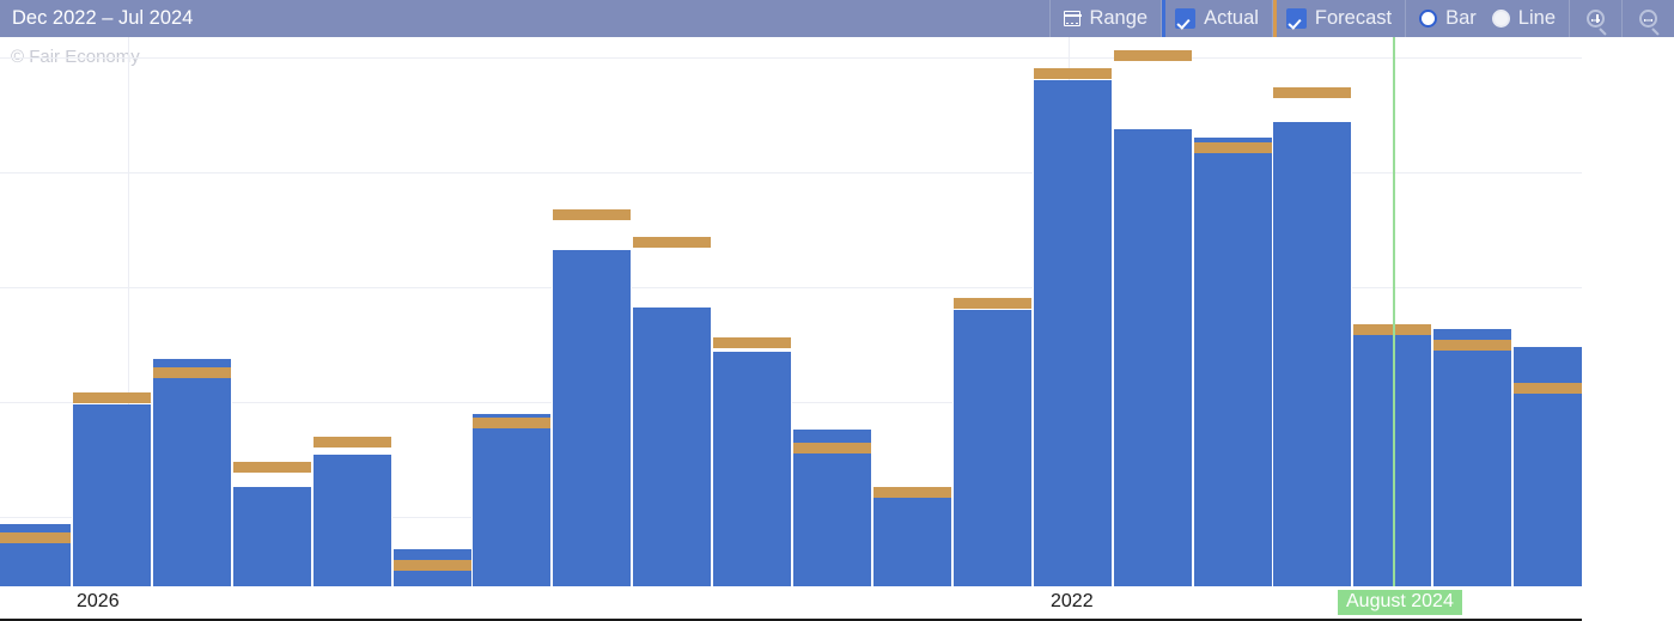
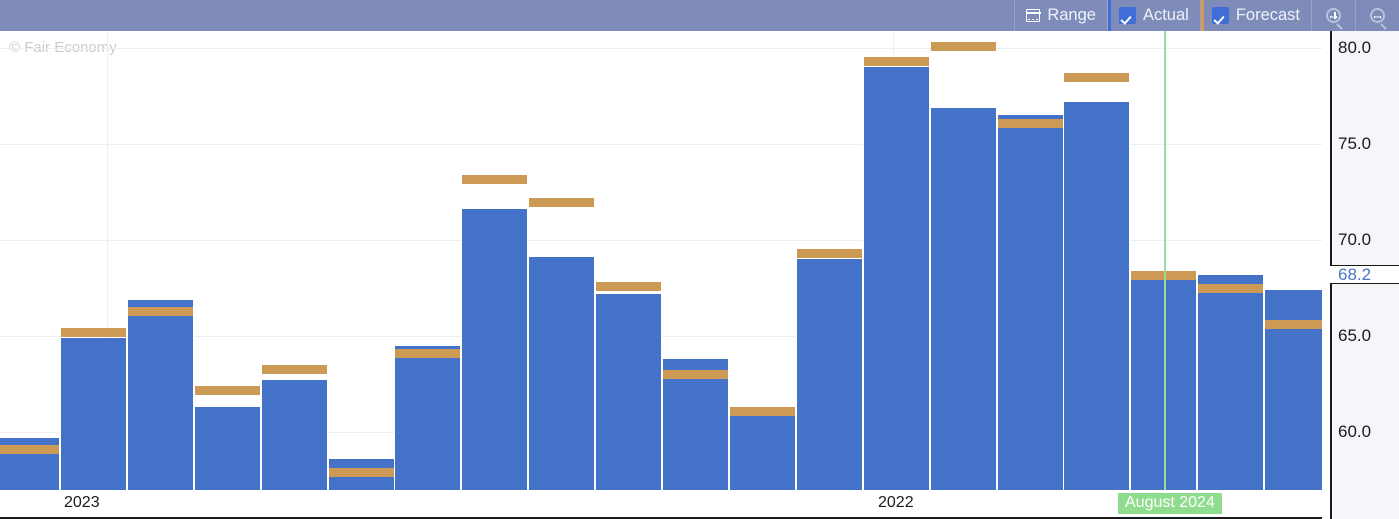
- Dec 2022 – Jul 2024
  Range
  Actual
  Forecast
- Bar
- Line
- 2026
+ 2023
  2022
  August 2024
+ 80.0
+ 75.0
+ 70.0
+ 65.0
+ 60.0
+ 68.2
